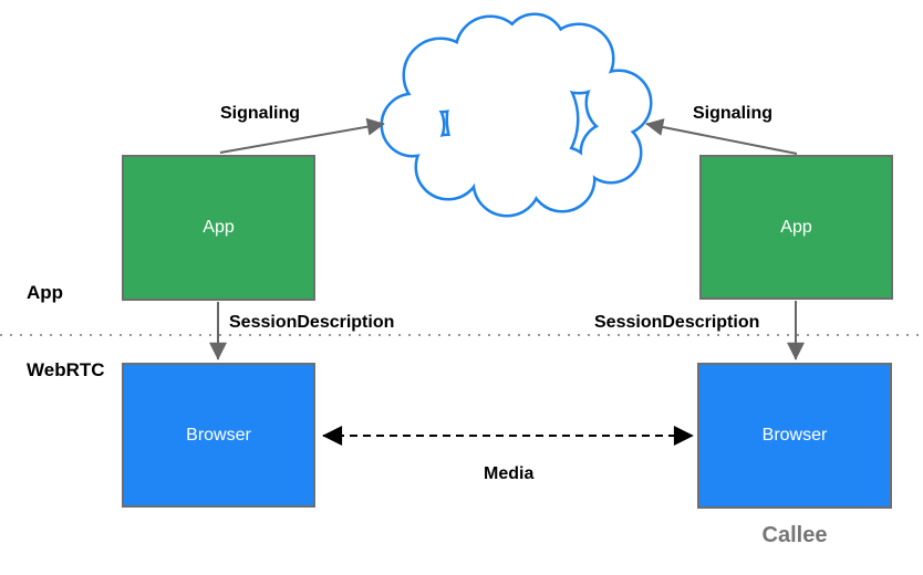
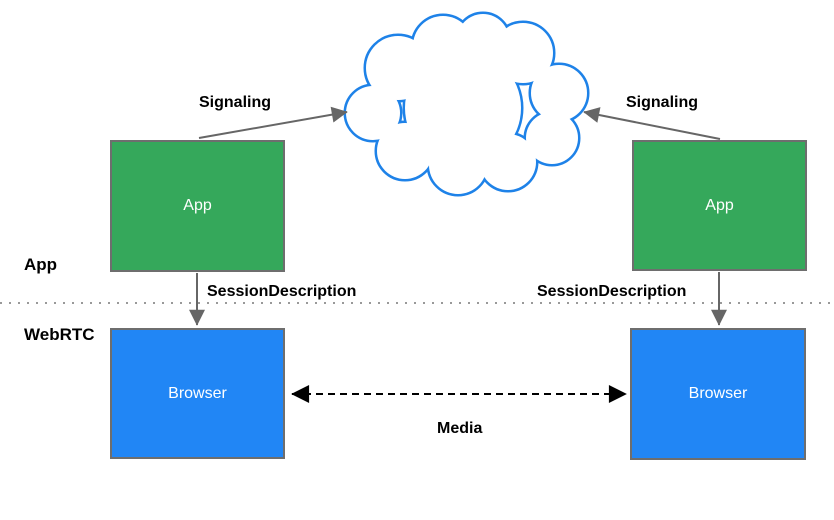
  App
  App
  Browser
  Browser
  Signaling
  Signaling
  SessionDescription
  SessionDescription
  Media
  App
  WebRTC
- Callee
